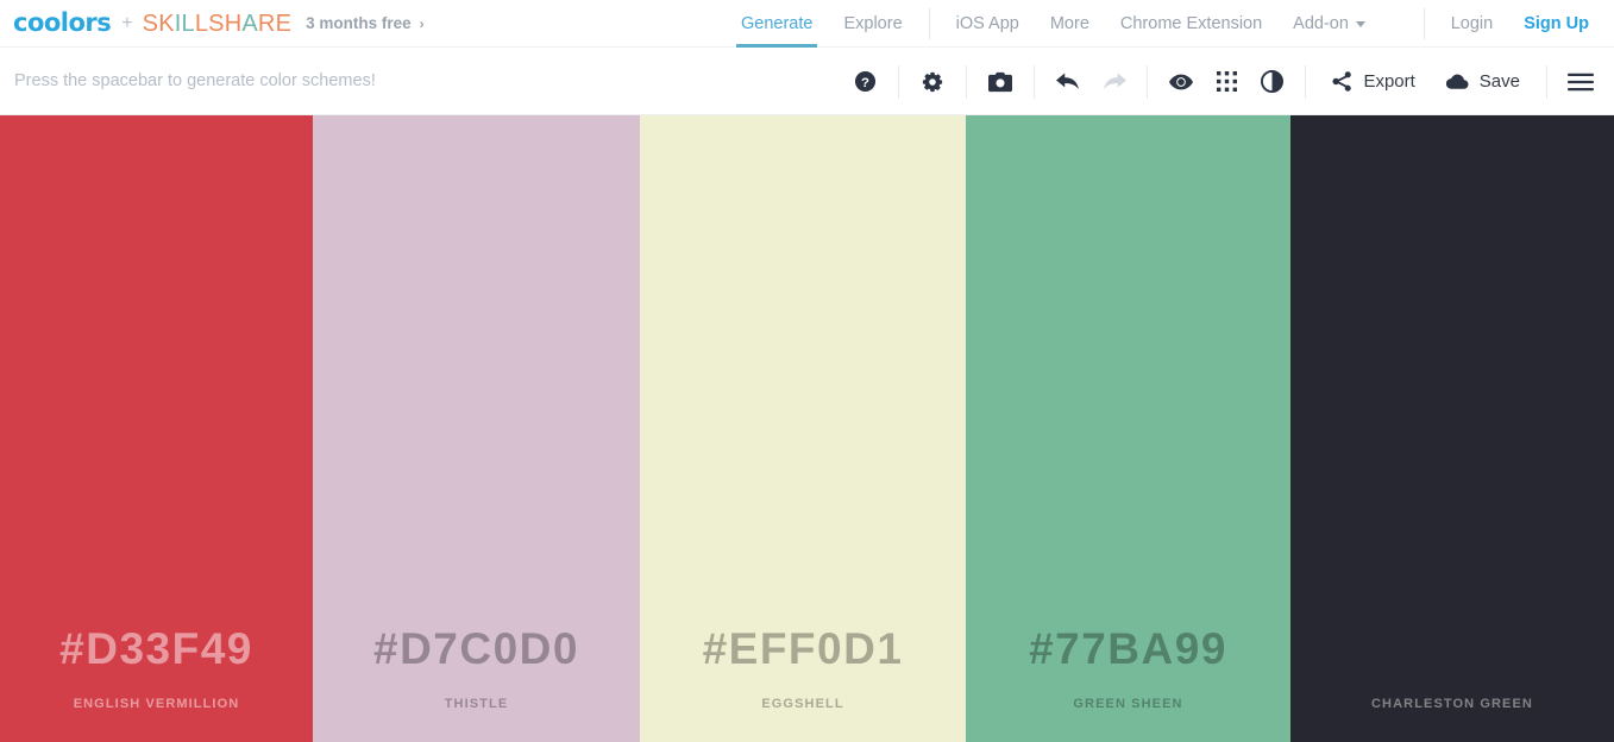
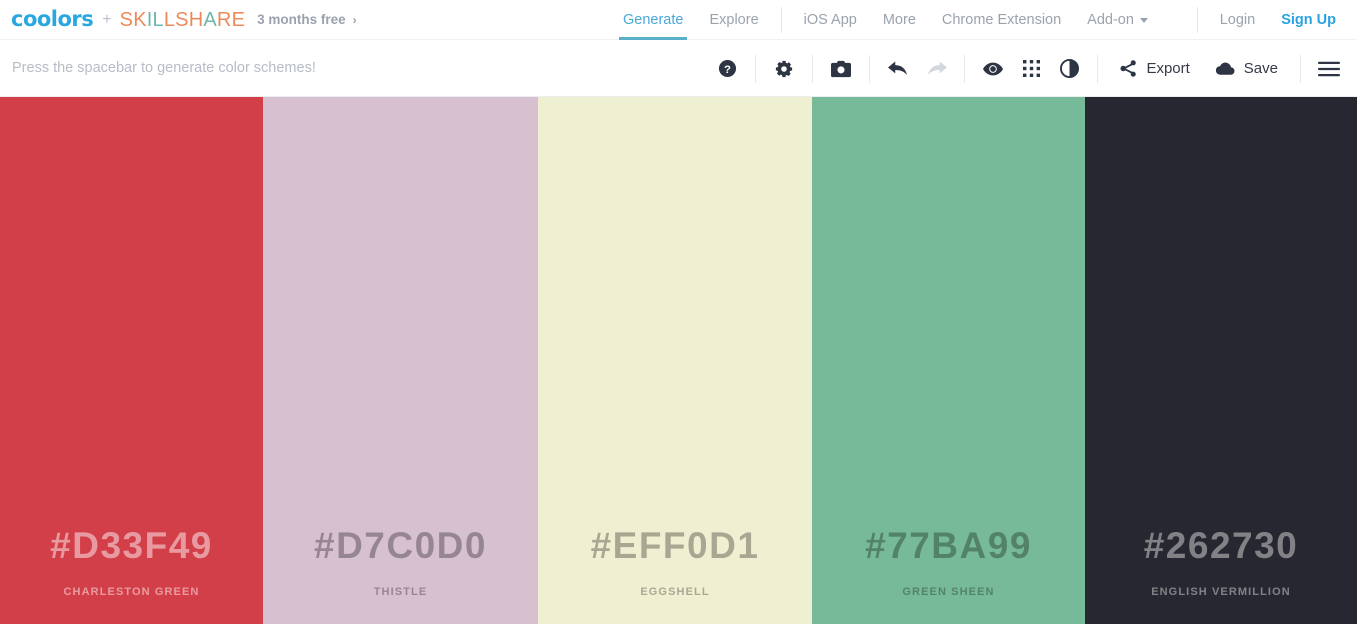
  coolors
  +
  SKILLSHARE
  3 months free
  ›
  Generate
  Explore
  iOS App
  More
  Chrome Extension
  Add-on
  Login
  Sign Up
  Press the spacebar to generate color schemes!
  ?
  Export
  Save
  #D33F49
- ENGLISH VERMILLION
+ CHARLESTON GREEN
  #D7C0D0
  THISTLE
  #EFF0D1
  EGGSHELL
  #77BA99
  GREEN SHEEN
+ #262730
- CHARLESTON GREEN
+ ENGLISH VERMILLION
